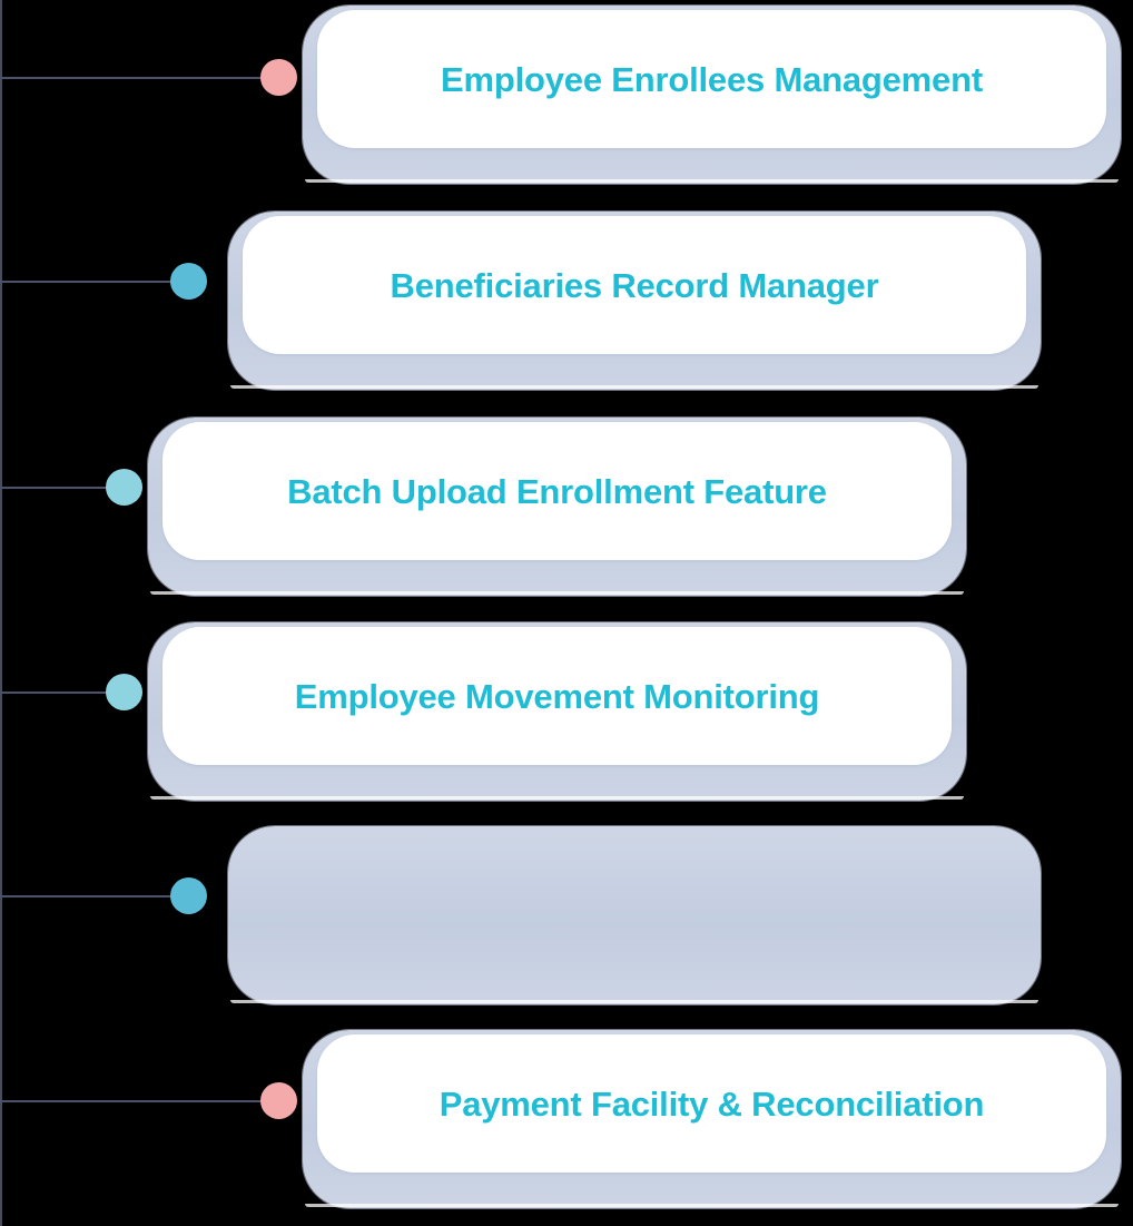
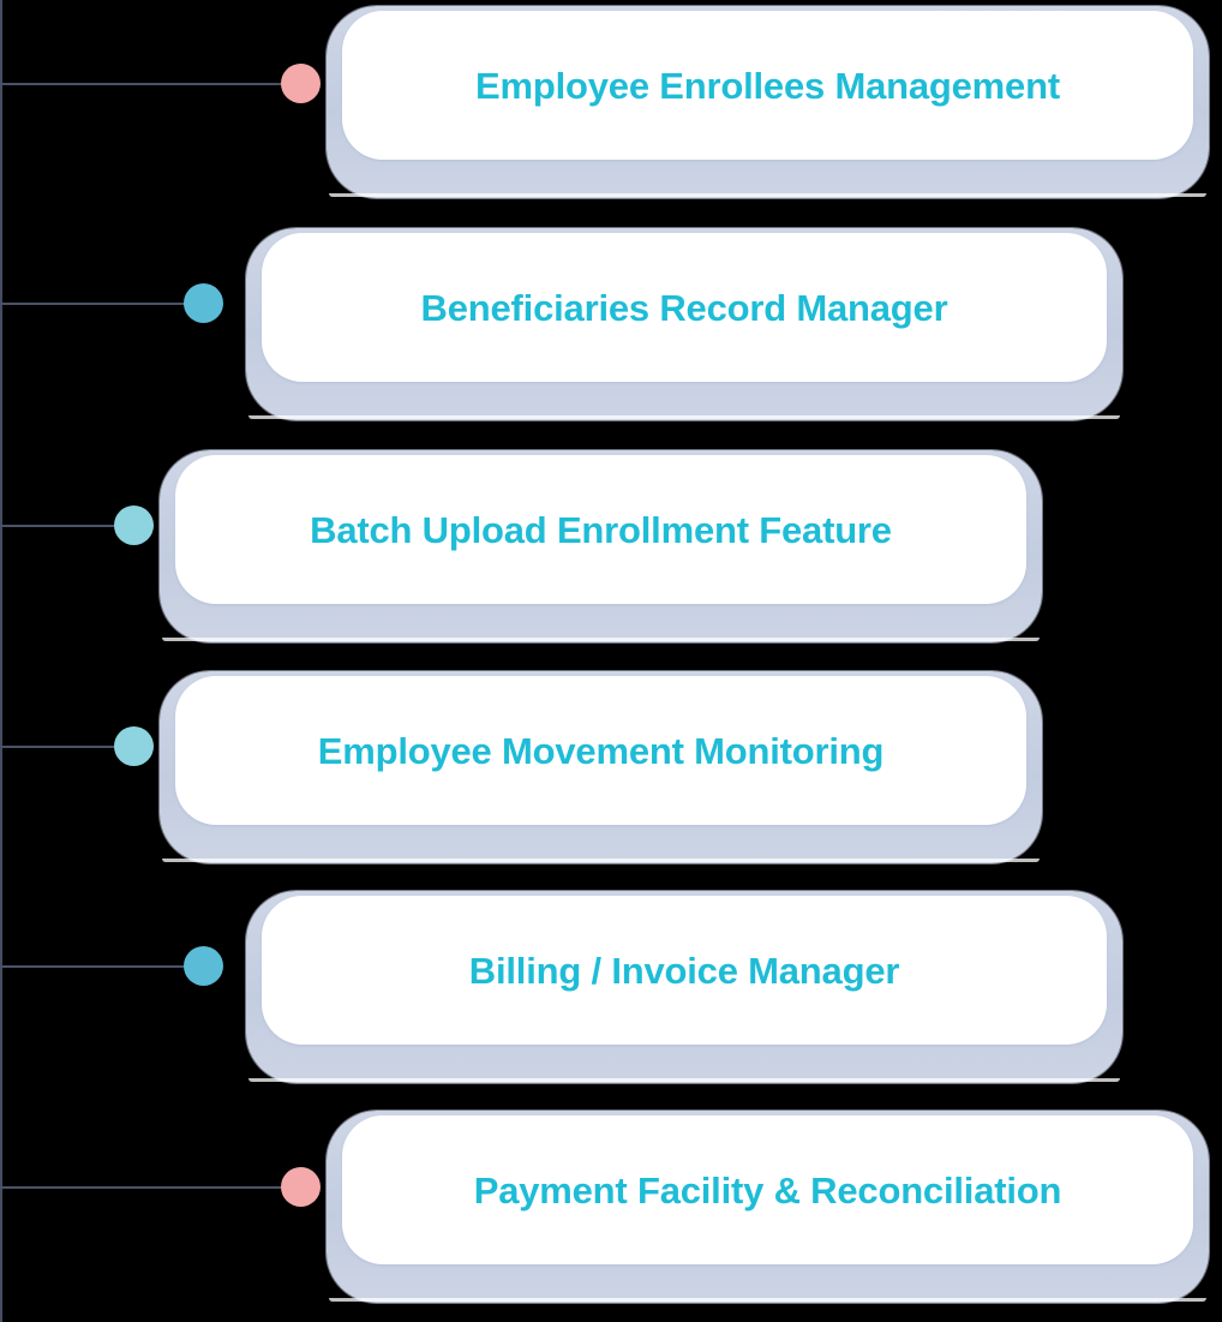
  Employee Enrollees Management
  Beneficiaries Record Manager
  Batch Upload Enrollment Feature
  Employee Movement Monitoring
+ Billing / Invoice Manager
  Payment Facility & Reconciliation
